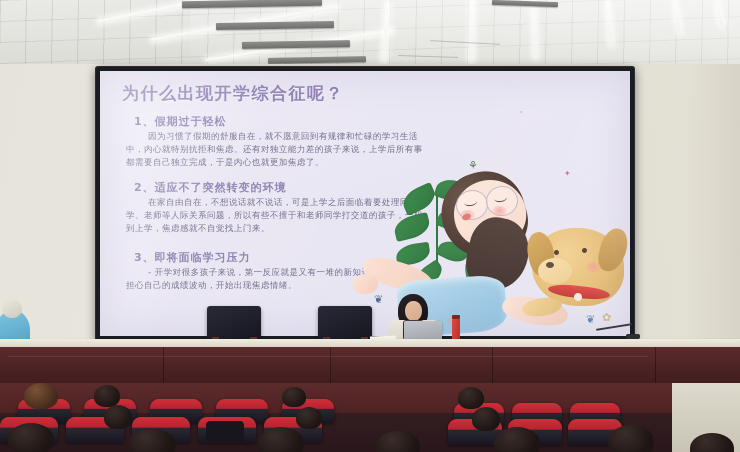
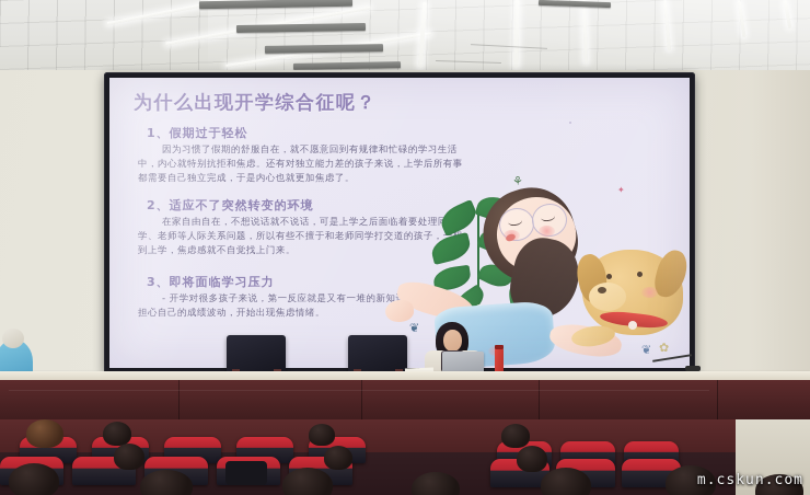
+ m.cskun.com
